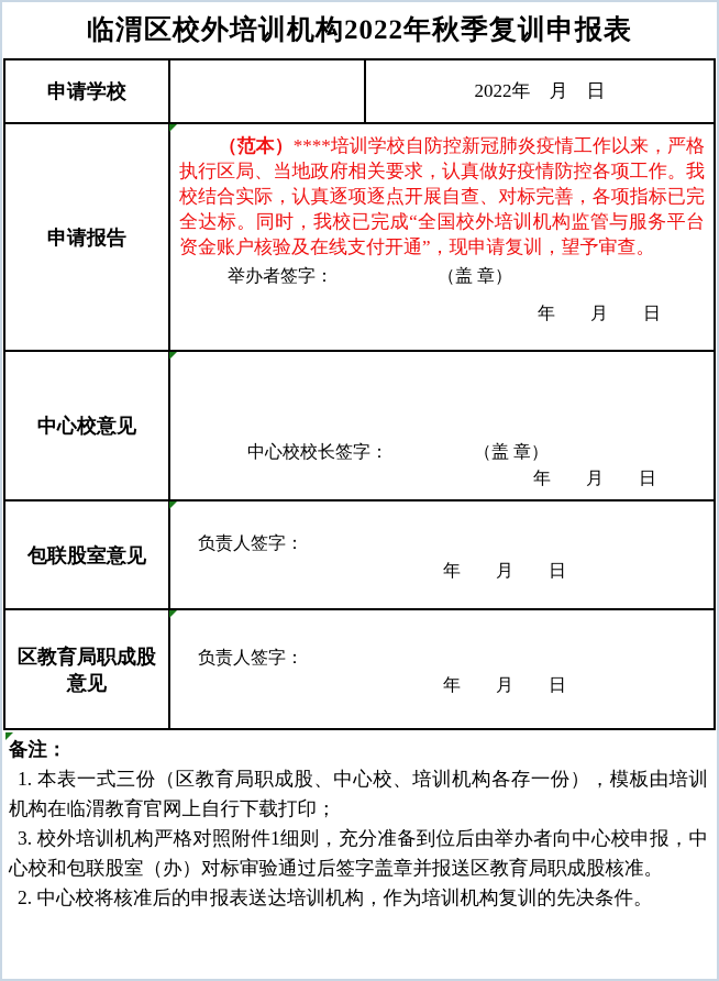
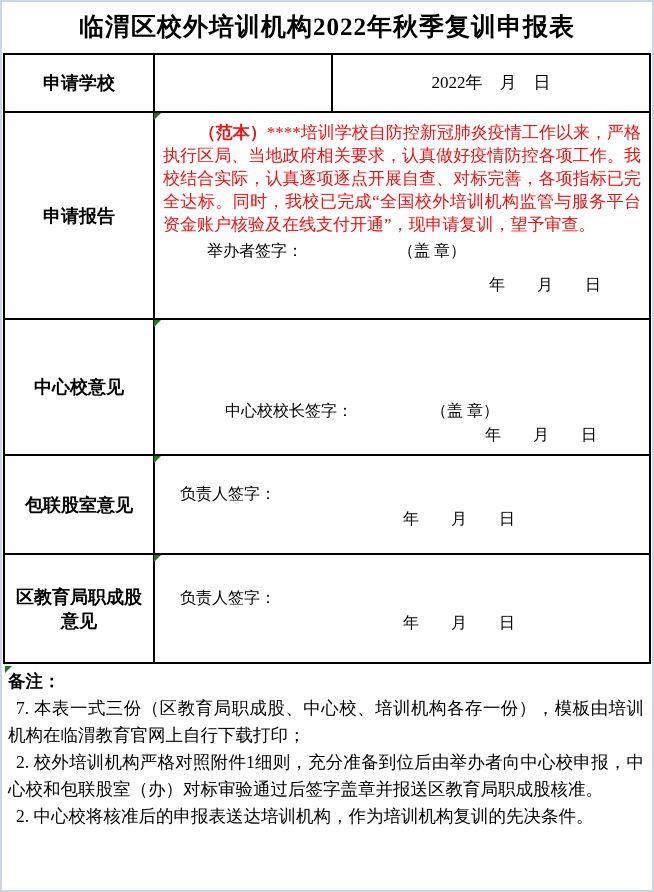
  临渭区校外培训机构2022年秋季复训申报表
  申请学校
  2022年 月 日
  申请报告
  （范本）****培训学校自防控新冠肺炎疫情工作以来，严格执行区局、当地政府相关要求，认真做好疫情防控各项工作。我校结合实际，认真逐项逐点开展自查、对标完善，各项指标已完全达标。同时，我校已完成“全国校外培训机构监管与服务平台资金账户核验及在线支付开通”，现申请复训，望予审查。
  举办者签字：
  （盖 章）
  年 月 日
  中心校意见
  中心校校长签字：
  （盖 章）
  年 月 日
  包联股室意见
  负责人签字：
  年 月 日
  区教育局职成股意见
  负责人签字：
  年 月 日
  备注：
- 1. 本表一式三份（区教育局职成股、中心校、培训机构各存一份），模板由培训机构在临渭教育官网上自行下载打印；
+ 7. 本表一式三份（区教育局职成股、中心校、培训机构各存一份），模板由培训机构在临渭教育官网上自行下载打印；
- 3. 校外培训机构严格对照附件1细则，充分准备到位后由举办者向中心校申报，中心校和包联股室（办）对标审验通过后签字盖章并报送区教育局职成股核准。
+ 2. 校外培训机构严格对照附件1细则，充分准备到位后由举办者向中心校申报，中心校和包联股室（办）对标审验通过后签字盖章并报送区教育局职成股核准。
  2. 中心校将核准后的申报表送达培训机构，作为培训机构复训的先决条件。
